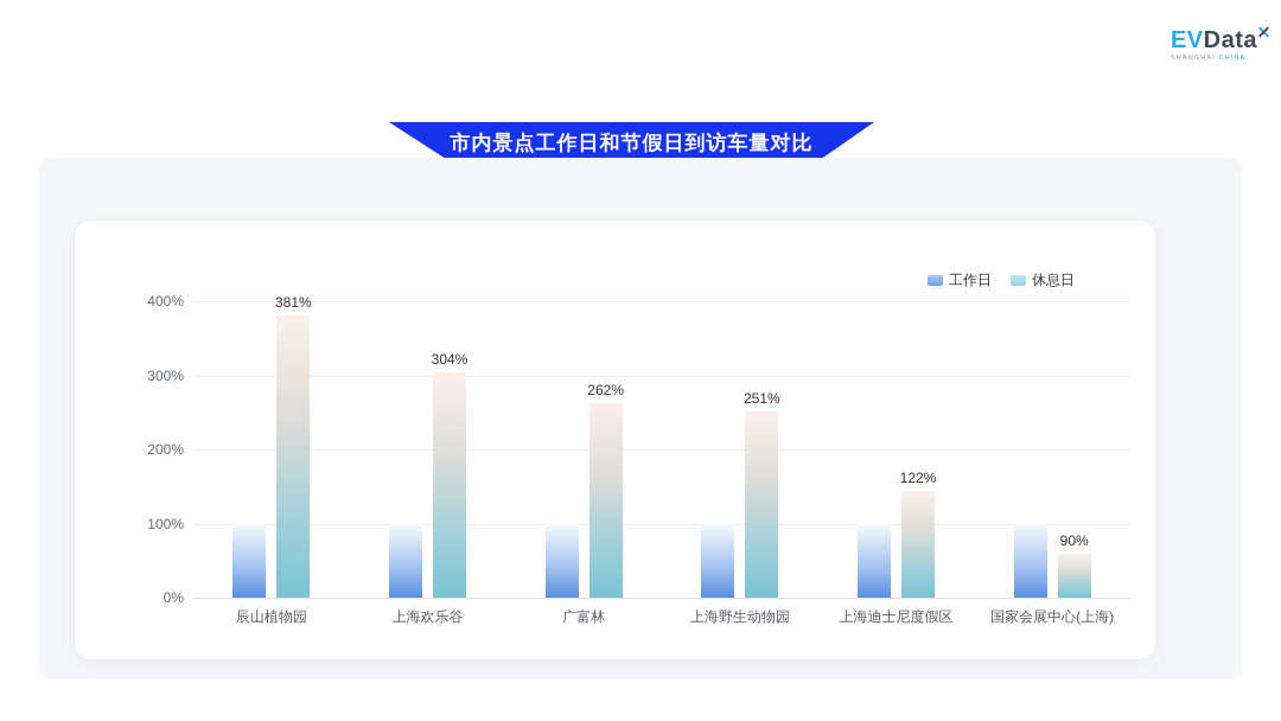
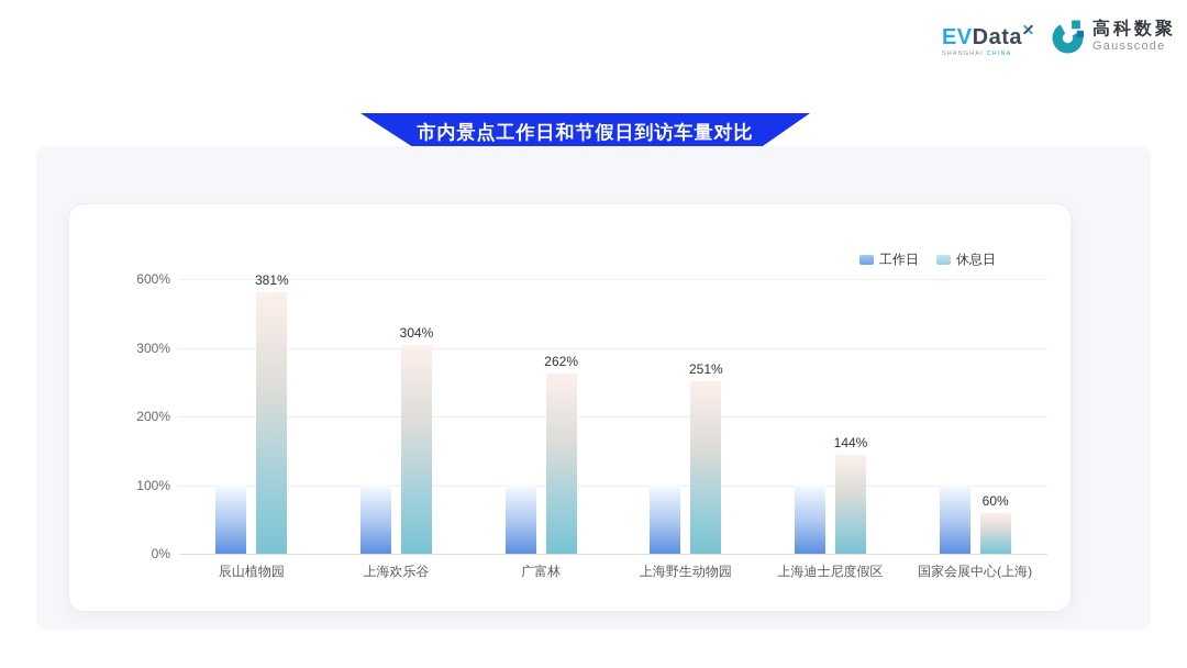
  EVData
+ 高科数聚
+ Gausscode
  市内景点工作日和节假日到访车量对比
  工作日
  休息日
  0%
  100%
  200%
  300%
- 400%
+ 600%
  381%
  辰山植物园
  304%
  上海欢乐谷
  262%
  广富林
  251%
  上海野生动物园
- 122%
+ 144%
  上海迪士尼度假区
- 90%
+ 60%
  国家会展中心(上海)
